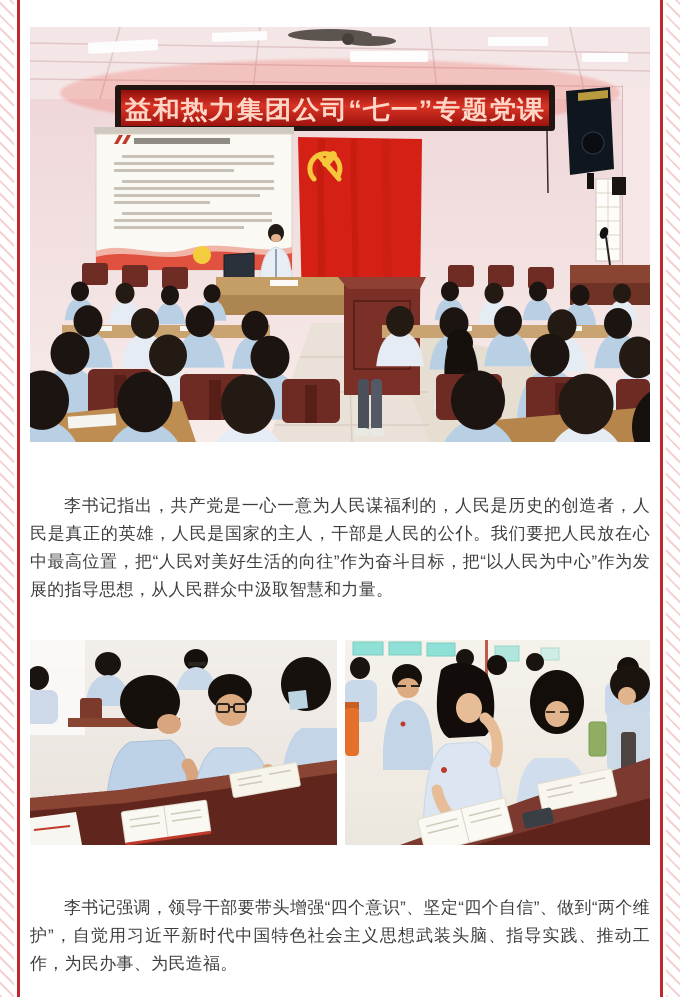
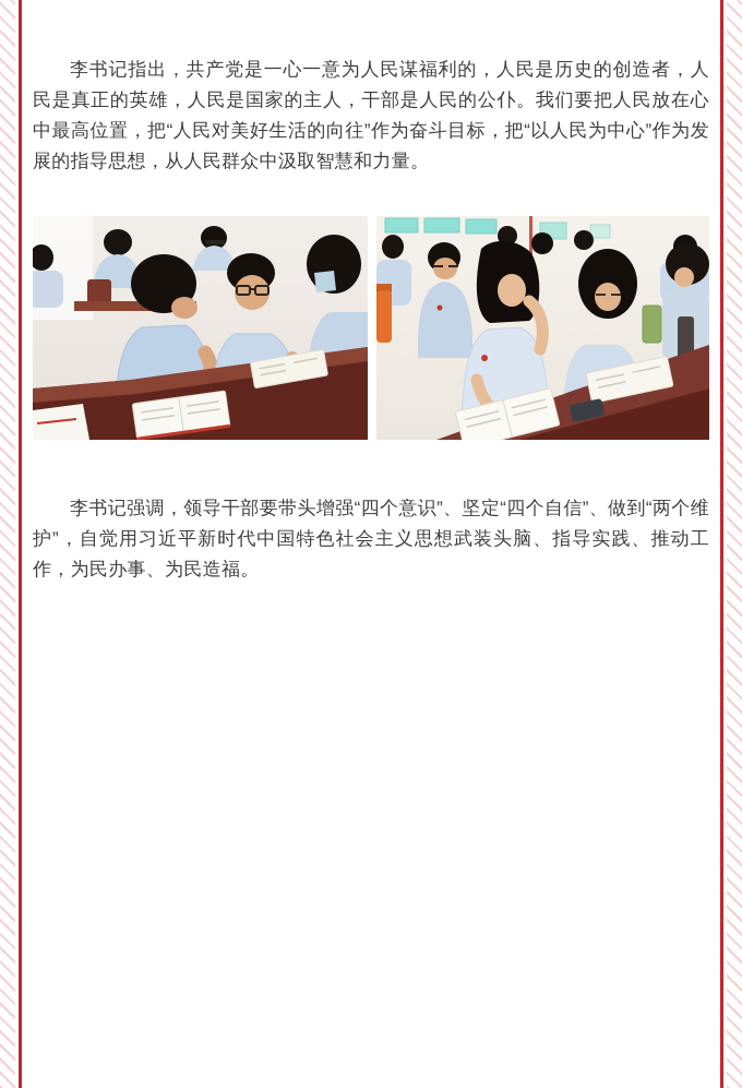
- 益和热力集团公司“七一”专题党课
  李书记指出，共产党是一心一意为人民谋福利的，人民是历史的创造者，人民是真正的英雄，人民是国家的主人，干部是人民的公仆。我们要把人民放在心中最高位置，把“人民对美好生活的向往”作为奋斗目标，把“以人民为中心”作为发展的指导思想，从人民群众中汲取智慧和力量。
  李书记强调，领导干部要带头增强“四个意识”、坚定“四个自信”、做到“两个维护”，自觉用习近平新时代中国特色社会主义思想武装头脑、指导实践、推动工作，为民办事、为民造福。
